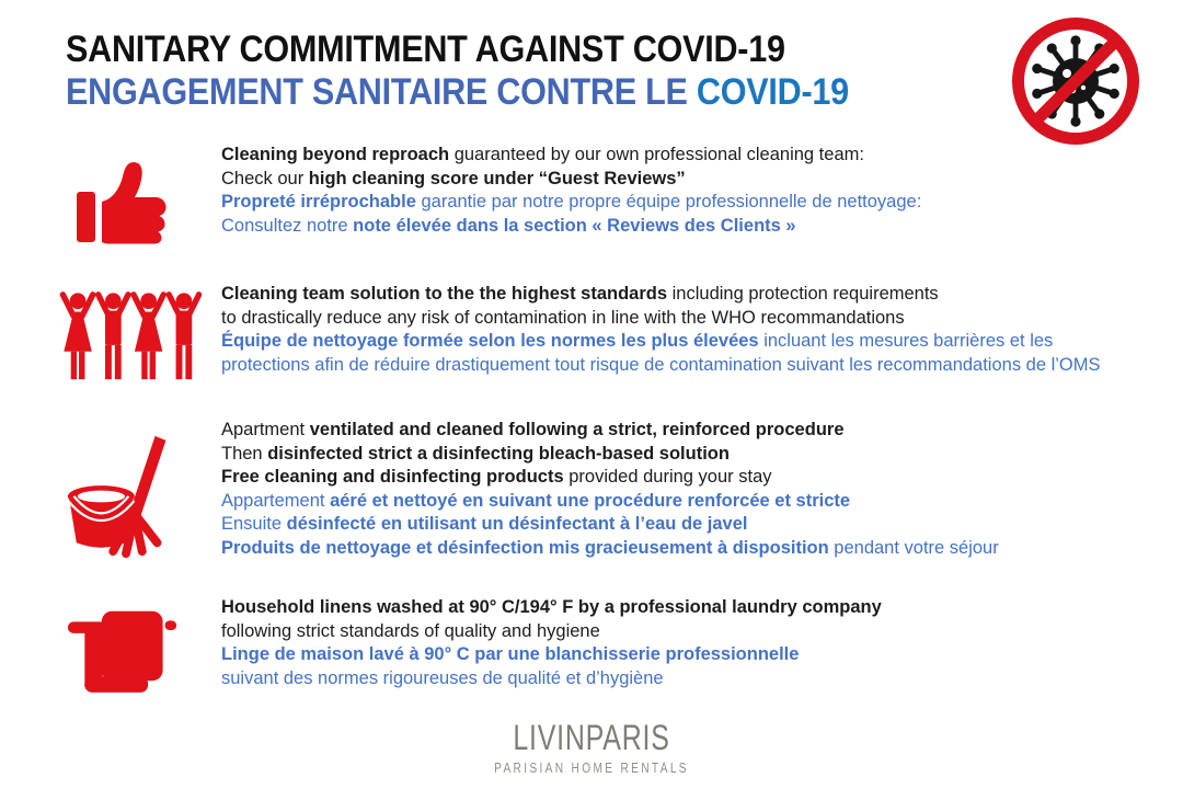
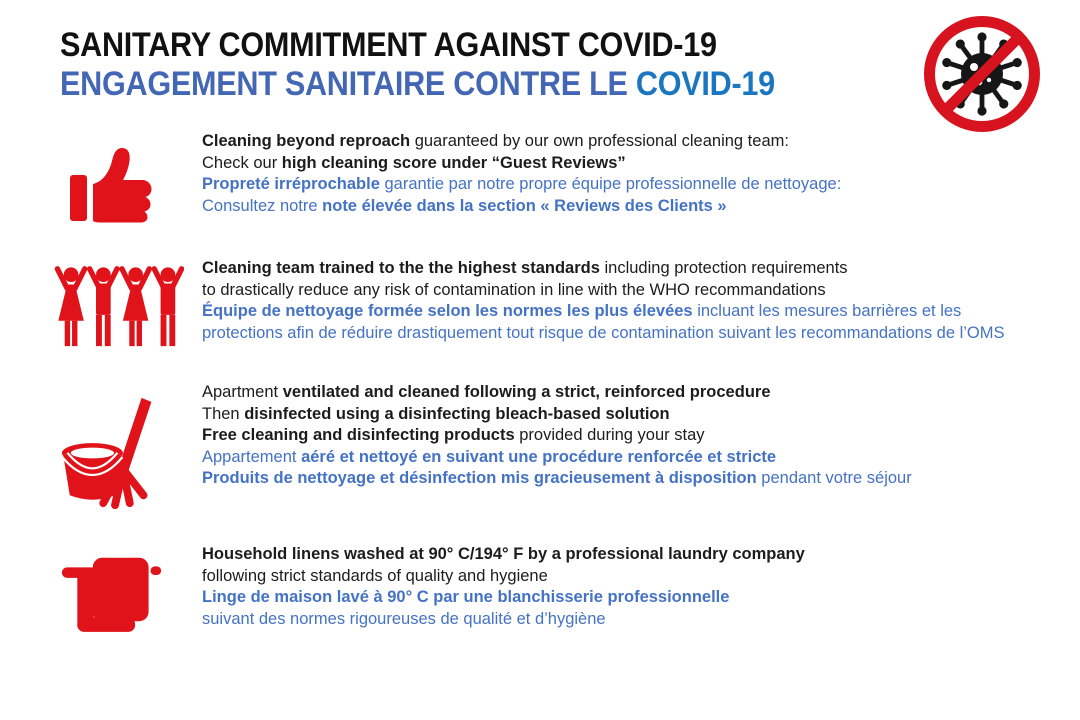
  SANITARY COMMITMENT AGAINST COVID-19
  ENGAGEMENT SANITAIRE CONTRE LE COVID-19
  Cleaning beyond reproach guaranteed by our own professional cleaning team:
  Check our high cleaning score under “Guest Reviews”
  Propreté irréprochable garantie par notre propre équipe professionnelle de nettoyage:
  Consultez notre note élevée dans la section « Reviews des Clients »
- Cleaning team solution to the the highest standards including protection requirements
+ Cleaning team trained to the the highest standards including protection requirements
  to drastically reduce any risk of contamination in line with the WHO recommandations
  Équipe de nettoyage formée selon les normes les plus élevées incluant les mesures barrières et les
  protections afin de réduire drastiquement tout risque de contamination suivant les recommandations de l’OMS
  Apartment ventilated and cleaned following a strict, reinforced procedure
- Then disinfected strict a disinfecting bleach-based solution
+ Then disinfected using a disinfecting bleach-based solution
  Free cleaning and disinfecting products provided during your stay
  Appartement aéré et nettoyé en suivant une procédure renforcée et stricte
- Ensuite désinfecté en utilisant un désinfectant à l’eau de javel
  Produits de nettoyage et désinfection mis gracieusement à disposition pendant votre séjour
  Household linens washed at 90° C/194° F by a professional laundry company
  following strict standards of quality and hygiene
  Linge de maison lavé à 90° C par une blanchisserie professionnelle
  suivant des normes rigoureuses de qualité et d’hygiène
- LIVINPARIS
- PARISIAN HOME RENTALS
